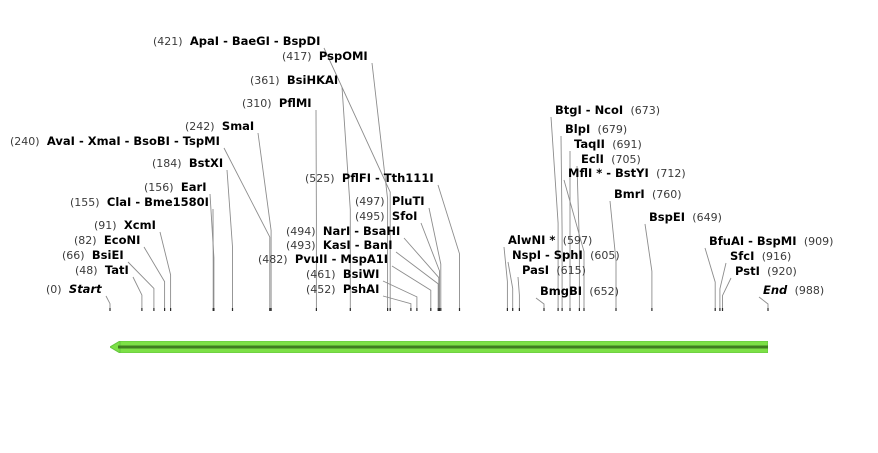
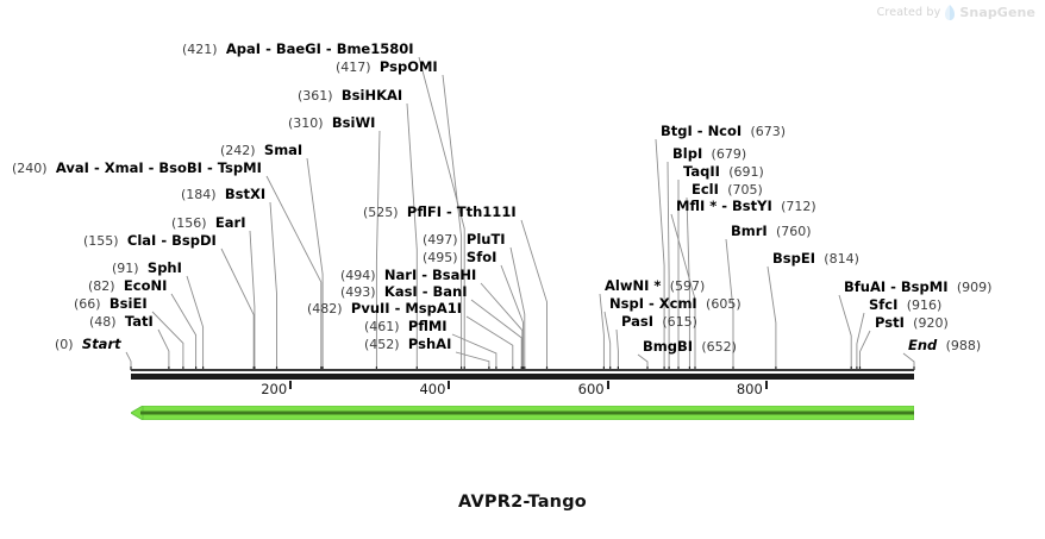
+ Created by
+ SnapGene
  (0) Start
  (48) TatI
  (66) BsiEI
  (82) EcoNI
- (91) XcmI
+ (91) SphI
- (155) ClaI - Bme1580I
+ (155) ClaI - BspDI
  (156) EarI
  (184) BstXI
  (240) AvaI - XmaI - BsoBI - TspMI
  (242) SmaI
- (310) PflMI
+ (310) BsiWI
  (361) BsiHKAI
  (417) PspOMI
- (421) ApaI - BaeGI - BspDI
+ (421) ApaI - BaeGI - Bme1580I
  (452) PshAI
- (461) BsiWI
+ (461) PflMI
  (482) PvuII - MspA1I
  (493) KasI - BanI
  (494) NarI - BsaHI
  (495) SfoI
  (497) PluTI
  (525) PflFI - Tth111I
  BmgBI (652)
  PasI (615)
- NspI - SphI (605)
+ NspI - XcmI (605)
  AlwNI * (597)
- BspEI (649)
+ BspEI (814)
  BmrI (760)
  MflI * - BstYI (712)
  EclI (705)
  TaqII (691)
  BlpI (679)
  BtgI - NcoI (673)
  PstI (920)
  SfcI (916)
  BfuAI - BspMI (909)
  End (988)
+ 200
+ 400
+ 600
+ 800
+ AVPR2-Tango
